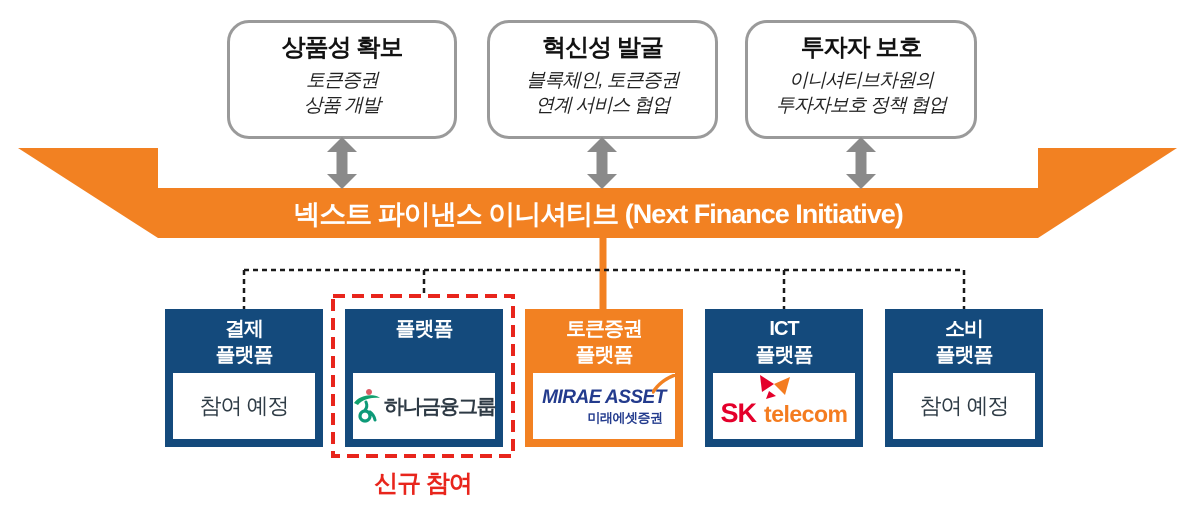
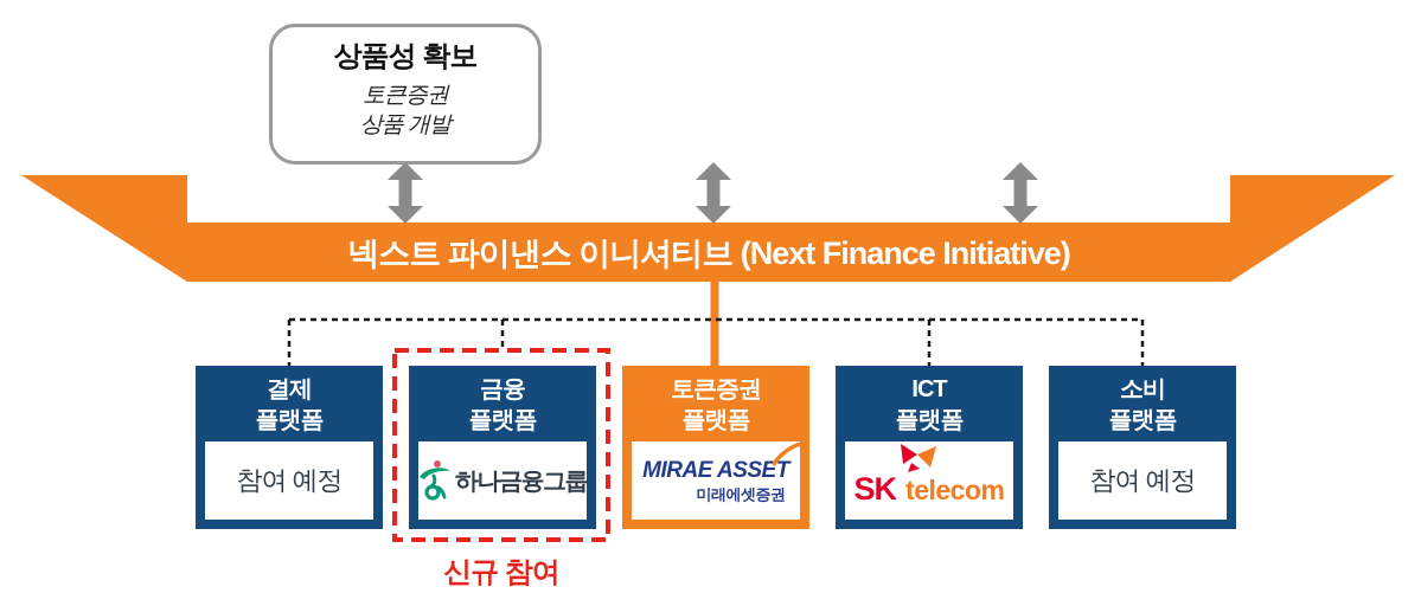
  상품성 확보
  토큰증권
  상품 개발
- 혁신성 발굴
- 블록체인, 토큰증권
- 연계 서비스 협업
- 투자자 보호
- 이니셔티브차원의
- 투자자보호 정책 협업
  넥스트 파이낸스 이니셔티브 (Next Finance Initiative)
  결제
  플랫폼
  참여 예정
+ 금융
  플랫폼
  하나금융그룹
  토큰증권
  플랫폼
  MIRAE ASSET
  미래에셋증권
  ICT
  플랫폼
  SK
  telecom
  소비
  플랫폼
  참여 예정
  신규 참여
